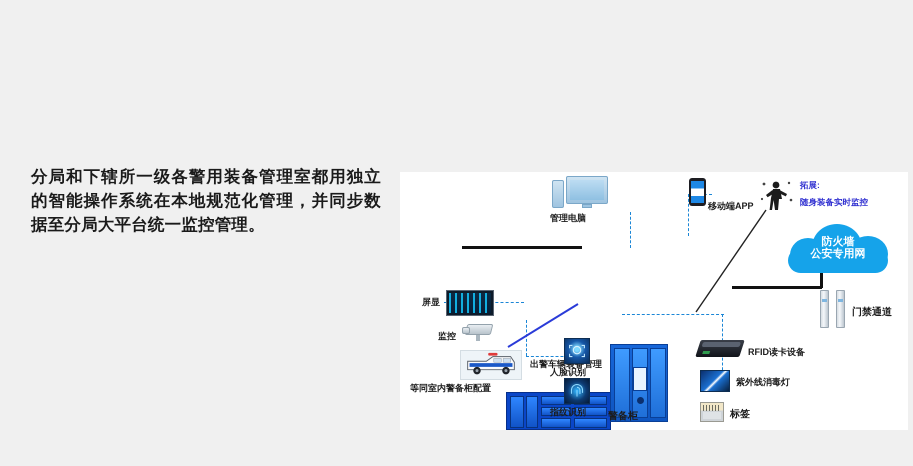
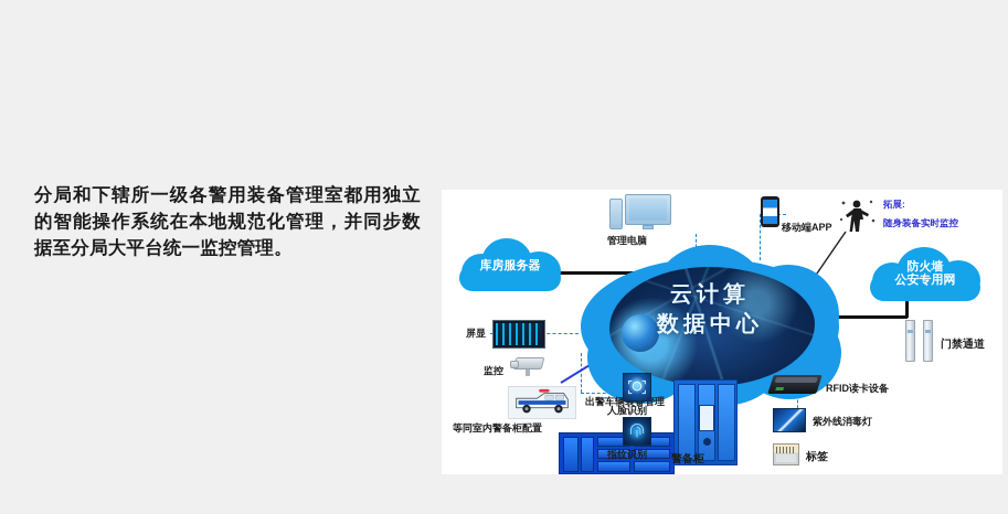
  分局和下辖所一级各警用装备管理室都用独立的智能操作系统在本地规范化管理，并同步数据至分局大平台统一监控管理。
+ 云计算
+ 数据中心
+ 库房服务器
  管理电脑
  移动端APP
  拓展:
  随身装备实时监控
  防火墙
  公安专用网
  屏显
  监控
  出警车辆装备管理
  等同室内警备柜配置
  门禁通道
  人脸识别
  指纹识别
  警备柜
  RFID读卡设备
  紫外线消毒灯
  标签
